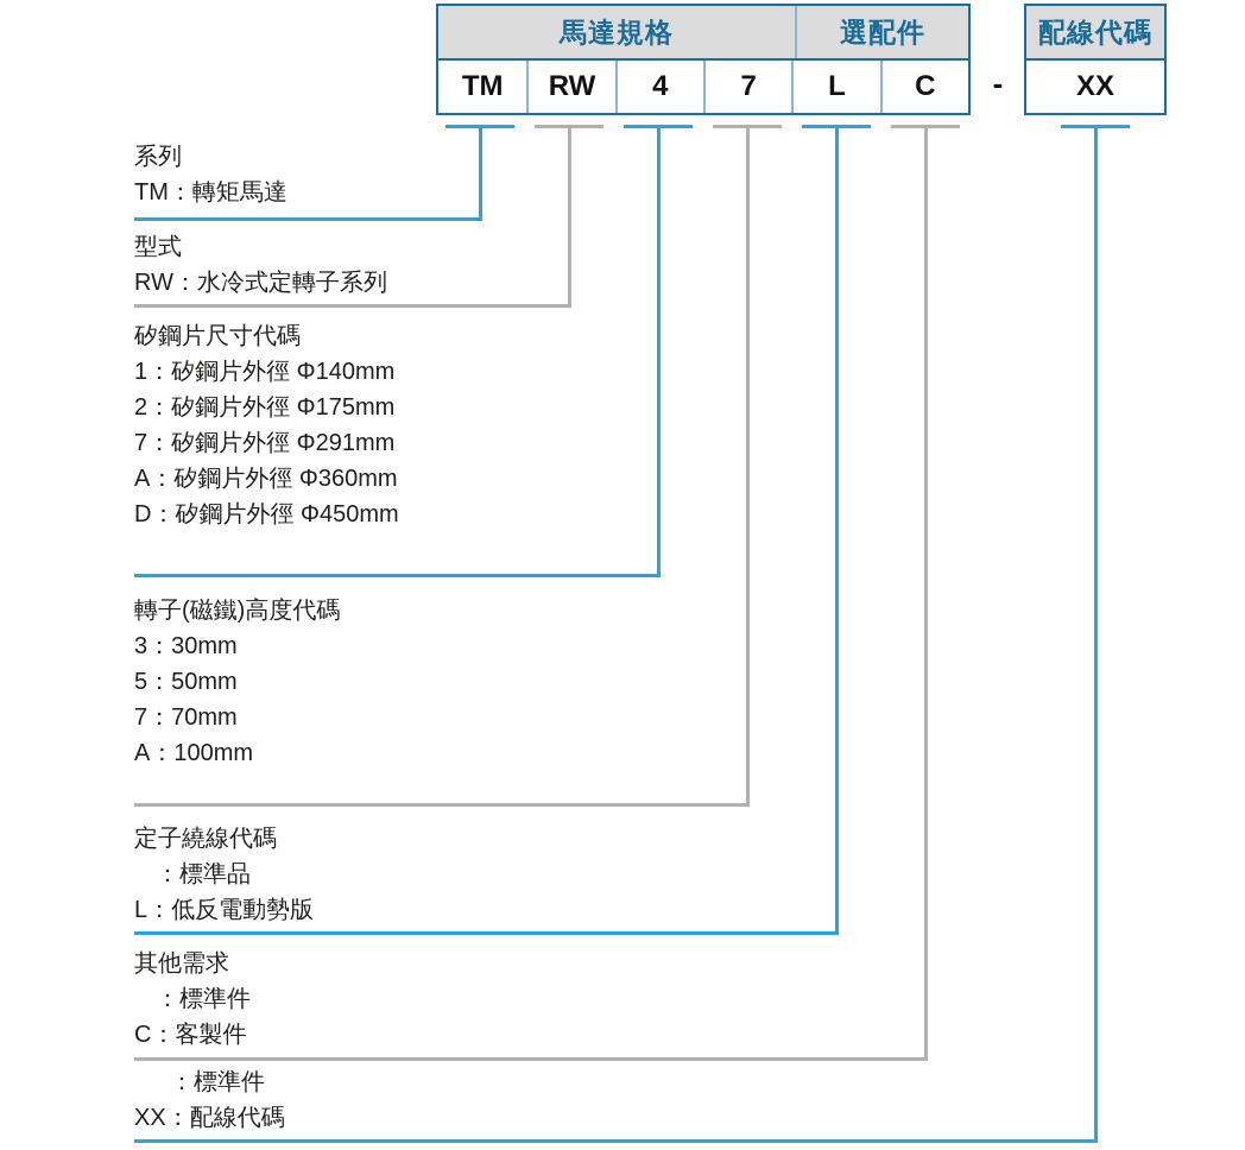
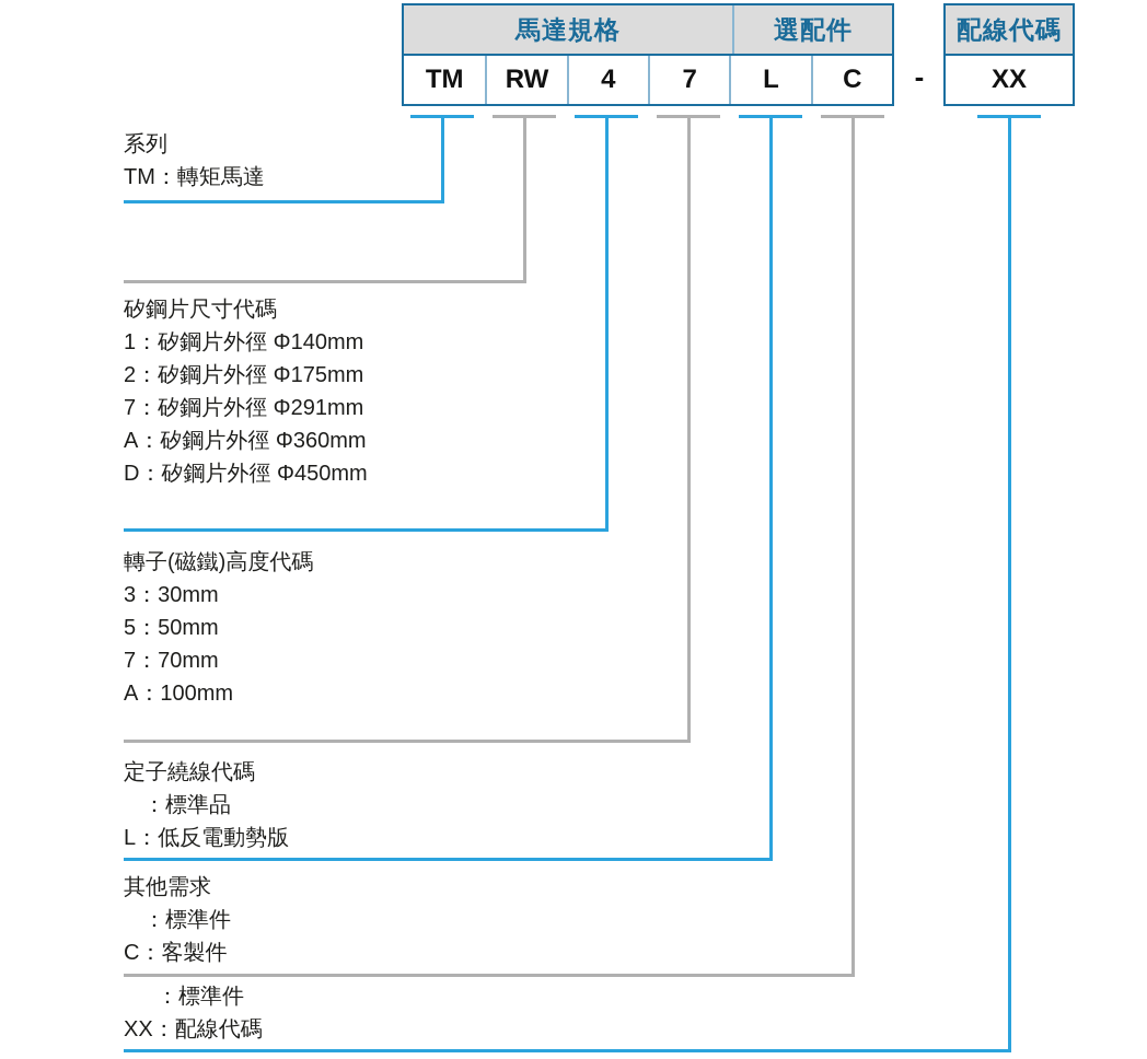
  馬達規格
  選配件
  TM
  RW
  4
  7
  L
  C
  -
  配線代碼
  XX
  系列
  TM：轉矩馬達
- 型式
- RW：水冷式定轉子系列
  矽鋼片尺寸代碼
  1：矽鋼片外徑 Φ140mm
  2：矽鋼片外徑 Φ175mm
  7：矽鋼片外徑 Φ291mm
  A：矽鋼片外徑 Φ360mm
  D：矽鋼片外徑 Φ450mm
  轉子(磁鐵)高度代碼
  3：30mm
  5：50mm
  7：70mm
  A：100mm
  定子繞線代碼
  ：標準品
  L：低反電動勢版
  其他需求
  ：標準件
  C：客製件
  ：標準件
  XX：配線代碼
